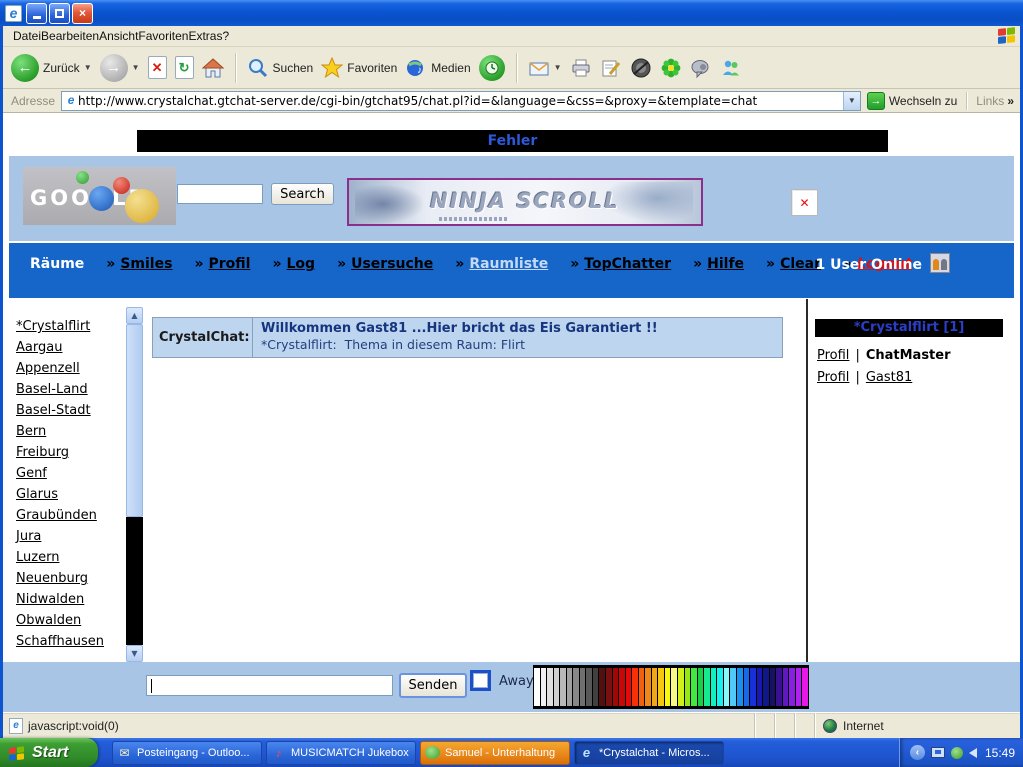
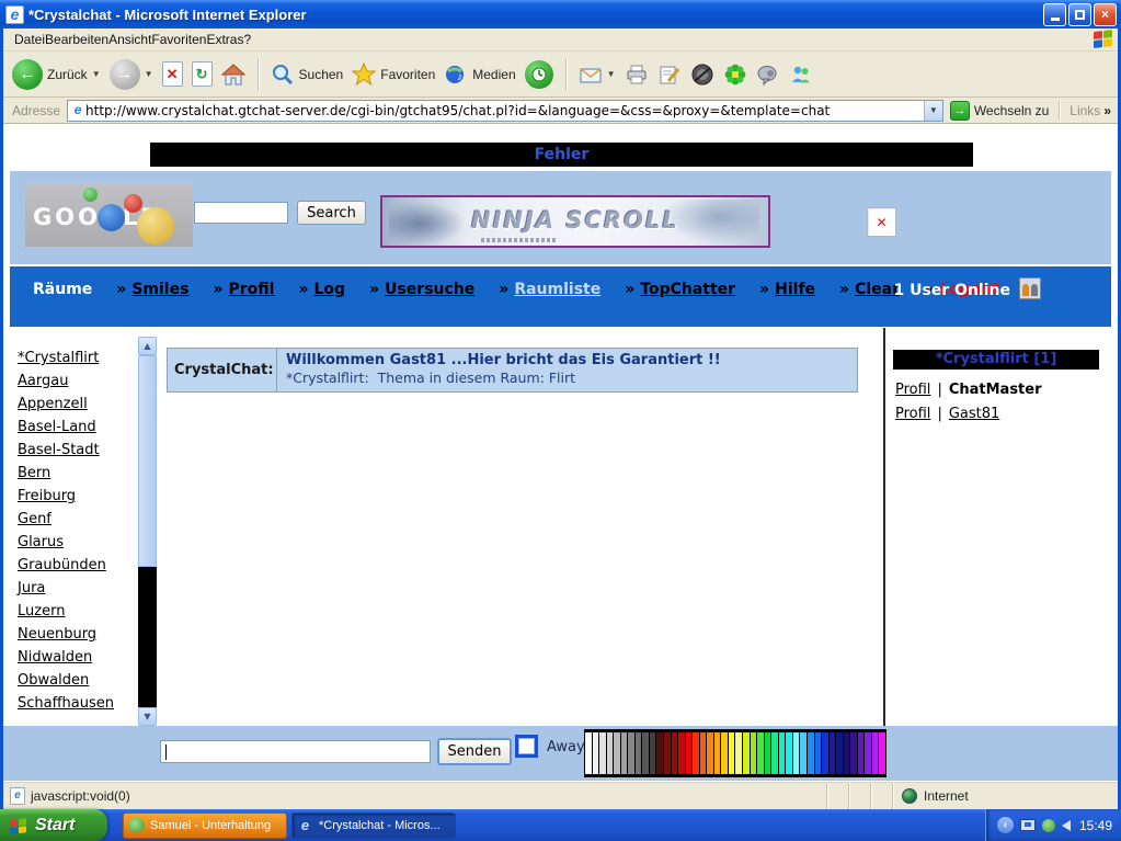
  e
+ *Crystalchat - Microsoft Internet Explorer
  ×
  DateiBearbeitenAnsichtFavoritenExtras?
  ←
  Zurück
  ▼
  →
  ▼
  ✕
  ↻
  Suchen
  Favoriten
  ♪
  Medien
  ▼
  Adresse
  e
  http://www.crystalchat.gtchat-server.de/cgi-bin/gtchat95/chat.pl?id=&language=&css=&proxy=&template=chat
  ▼
  →
  Wechseln zu
  Links
  »
  Fehler
  Search
  NINJA SCROLL
  ✕
  Räume
  »
  Smiles
  »
  Profil
  »
  Log
  »
  Usersuche
  »
  Raumliste
  »
  TopChatter
  »
  Hilfe
  »
  Clear
  »
  Logout
  1 User Online
  *Crystalflirt
  Aargau
  Appenzell
  Basel-Land
  Basel-Stadt
  Bern
  Freiburg
  Genf
  Glarus
  Graubünden
  Jura
  Luzern
  Neuenburg
  Nidwalden
  Obwalden
  Schaffhausen
  ▲
  ▼
  CrystalChat:
  Willkommen Gast81 ...Hier bricht das Eis Garantiert !!
  *Crystalflirt: Thema in diesem Raum: Flirt
  *Crystalflirt [1]
  Profil
  |
  ChatMaster
  Profil
  |
  Gast81
  Senden
  Away
  e
  javascript:void(0)
  Internet
  Start
- Posteingang - Outloo...
- MUSICMATCH Jukebox
  Samuel - Unterhaltung
  *Crystalchat - Micros...
  ‹
  15:49
